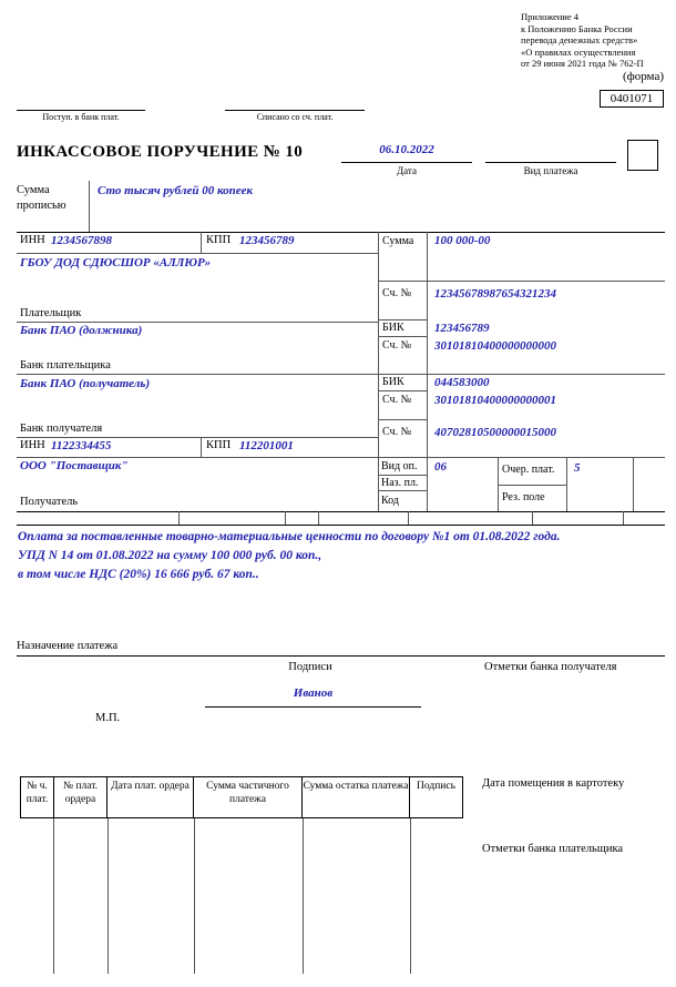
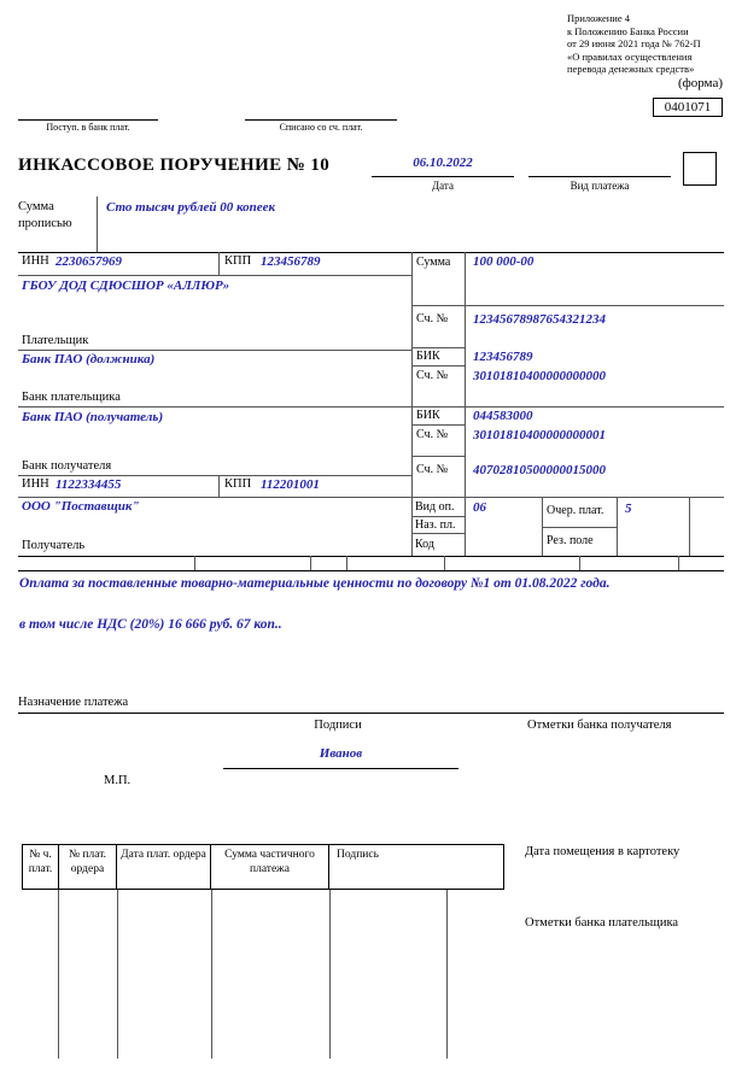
  Приложение 4
  к Положению Банка России
- перевода денежных средств»
+ от 29 июня 2021 года № 762-П
  «О правилах осуществления
- от 29 июня 2021 года № 762-П
+ перевода денежных средств»
  (форма)
  0401071
  Поступ. в банк плат.
  Списано со сч. плат.
  ИНКАССОВОЕ ПОРУЧЕНИЕ № 10
  06.10.2022
  Дата
  Вид платежа
  Сумма
  прописью
  Сто тысяч рублей 00 копеек
  ИНН
- 1234567898
+ 2230657969
  КПП
  123456789
  ГБОУ ДОД СДЮСШОР «АЛЛЮР»
  Плательщик
  Банк ПАО (должника)
  Банк плательщика
  Банк ПАО (получатель)
  Банк получателя
  ИНН
  1122334455
  КПП
  112201001
  ООО "Поставщик"
  Получатель
  Сумма
  100 000-00
  Сч. №
  12345678987654321234
  БИК
  123456789
  Сч. №
  30101810400000000000
  БИК
  044583000
  Сч. №
  30101810400000000001
  Сч. №
  40702810500000015000
  Вид оп.
  06
  Наз. пл.
  Код
  Очер. плат.
  5
  Рез. поле
  Оплата за поставленные товарно-материальные ценности по договору №1 от 01.08.2022 года.
- УПД N 14 от 01.08.2022 на сумму 100 000 руб. 00 коп.,
  в том числе НДС (20%) 16 666 руб. 67 коп..
  Назначение платежа
  Подписи
  Отметки банка получателя
  Иванов
  М.П.
  № ч. плат.
  № плат. ордера
  Дата плат. ордера
  Сумма частичного платежа
- Сумма остатка платежа
  Подпись
  Дата помещения в картотеку
  Отметки банка плательщика
